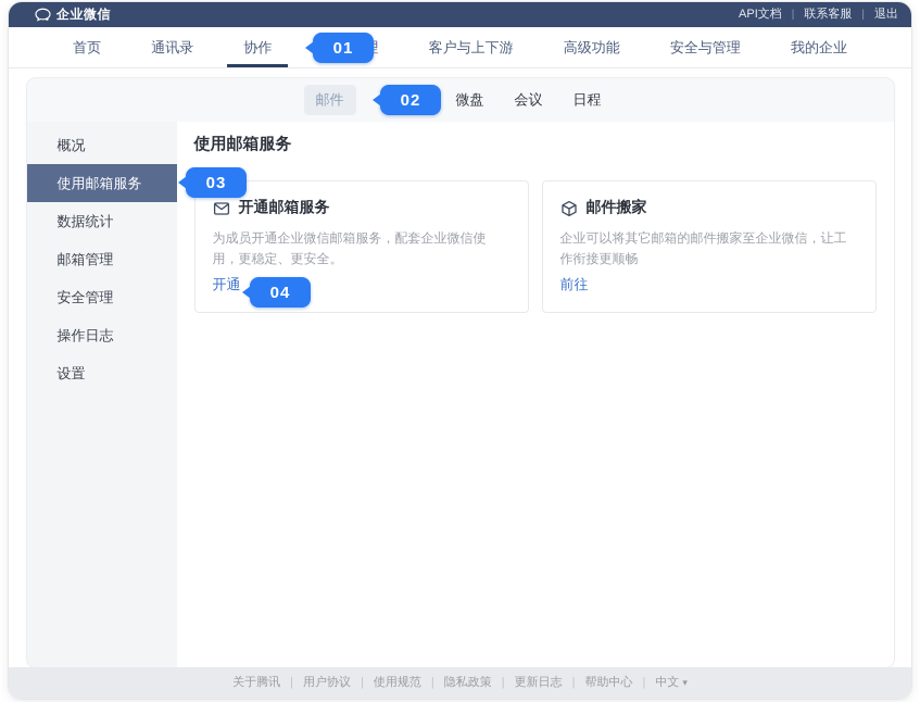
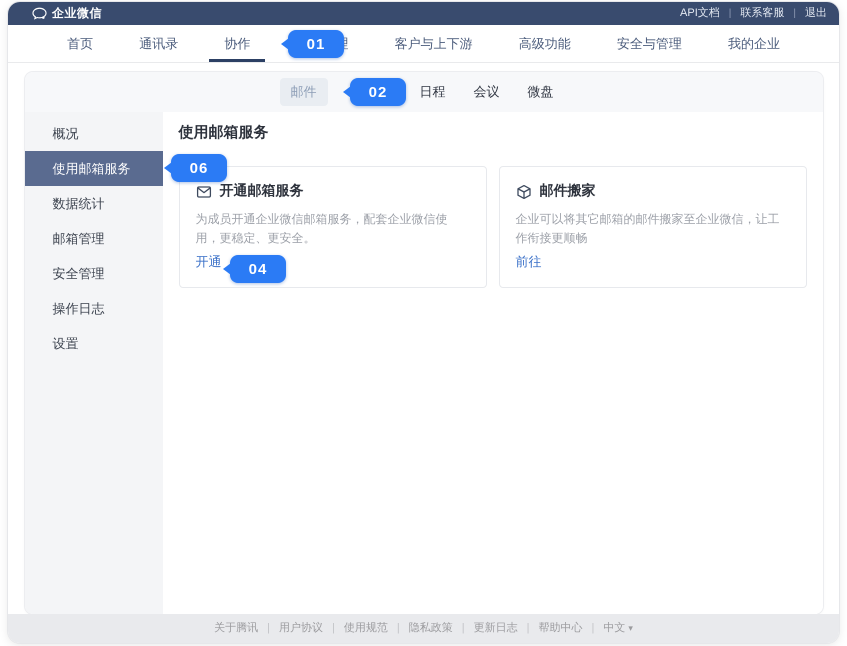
  企业微信
  API文档
  联系客服
  退出
  首页
  通讯录
  协作
  客户与上下游
  高级功能
  安全与管理
  我的企业
  邮件
- 微盘
+ 日程
  会议
- 日程
+ 微盘
  概况
  使用邮箱服务
  数据统计
  邮箱管理
  安全管理
  操作日志
  设置
  使用邮箱服务
  开通邮箱服务
  为成员开通企业微信邮箱服务，配套企业微信使用，更稳定、更安全。
  开通
  邮件搬家
  企业可以将其它邮箱的邮件搬家至企业微信，让工作衔接更顺畅
  前往
  关于腾讯
  用户协议
  使用规范
  隐私政策
  更新日志
  帮助中心
  中文 ▾
  01
  02
- 03
+ 06
  04
